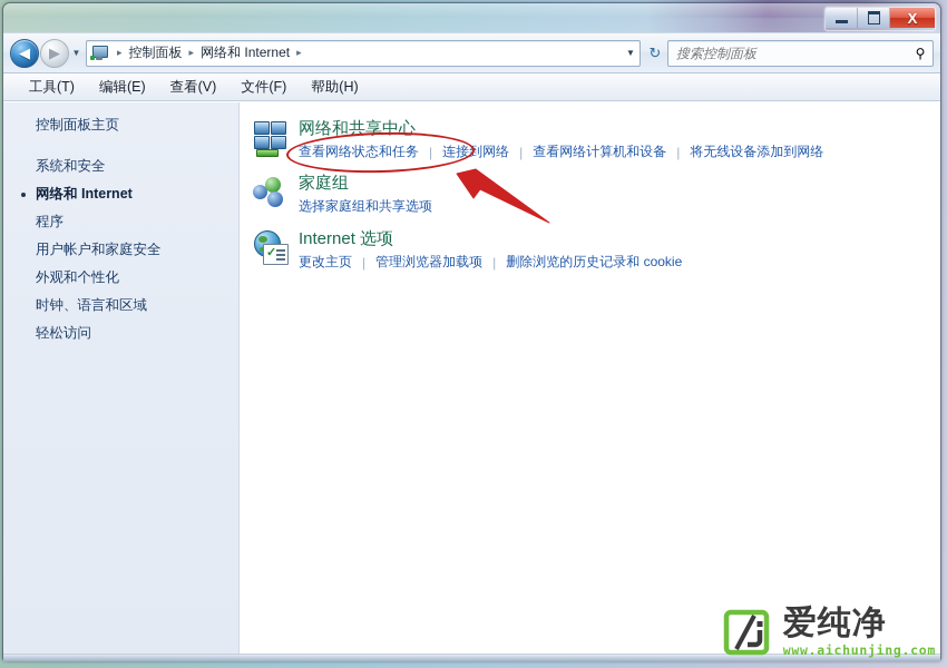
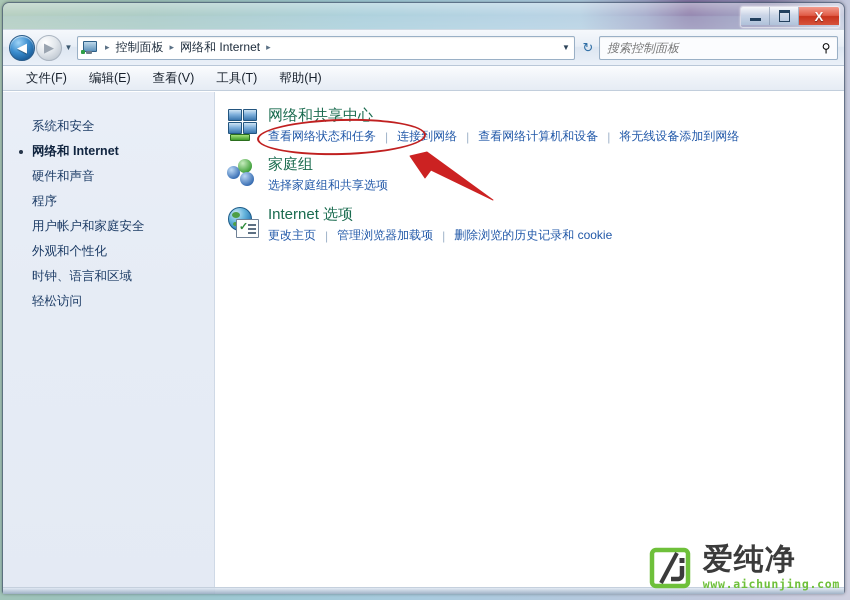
  X
  ◀
  ▶
  ▼
  ▸
  控制面板
  ▸
  网络和 Internet
  ▸
  ▼
  ↻
  搜索控制面板
  ⚲
- 工具(T)
+ 文件(F)
  编辑(E)
  查看(V)
- 文件(F)
+ 工具(T)
  帮助(H)
- 控制面板主页
  系统和安全
  网络和 Internet
+ 硬件和声音
  程序
  用户帐户和家庭安全
  外观和个性化
  时钟、语言和区域
  轻松访问
  网络和共享中心
  查看网络状态和任务
  |
  连接到网络
  |
  查看网络计算机和设备
  |
  将无线设备添加到网络
  家庭组
  选择家庭组和共享选项
  ✓
  Internet 选项
  更改主页
  |
  管理浏览器加载项
  |
  删除浏览的历史记录和 cookie
  爱纯净
  www.aichunjing.com
